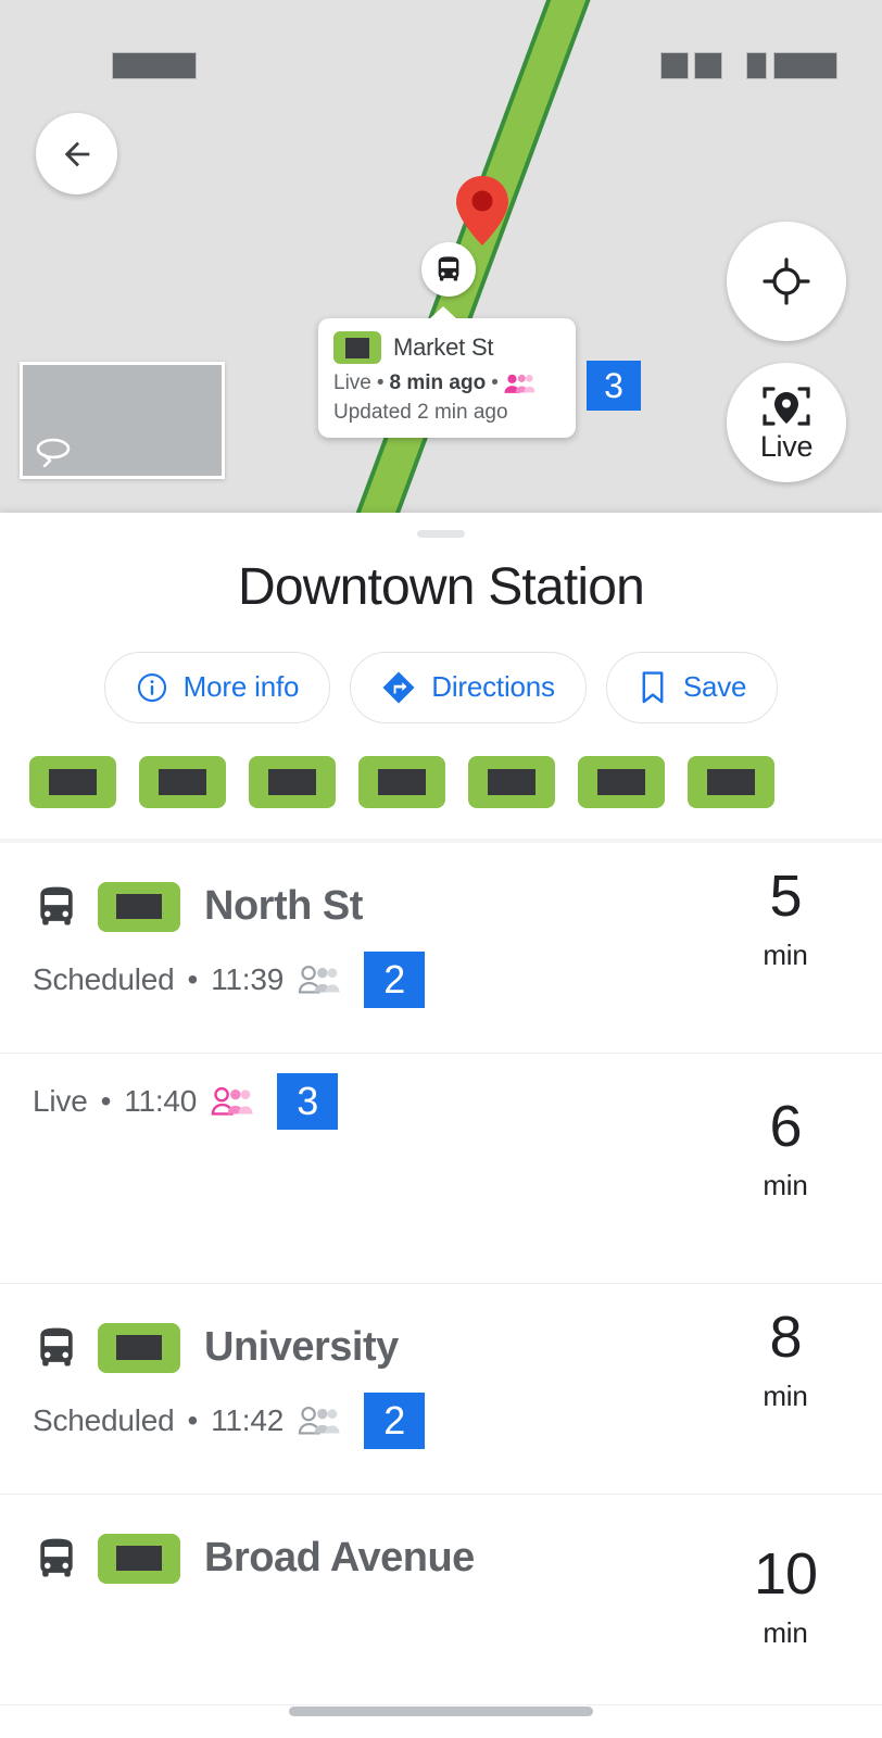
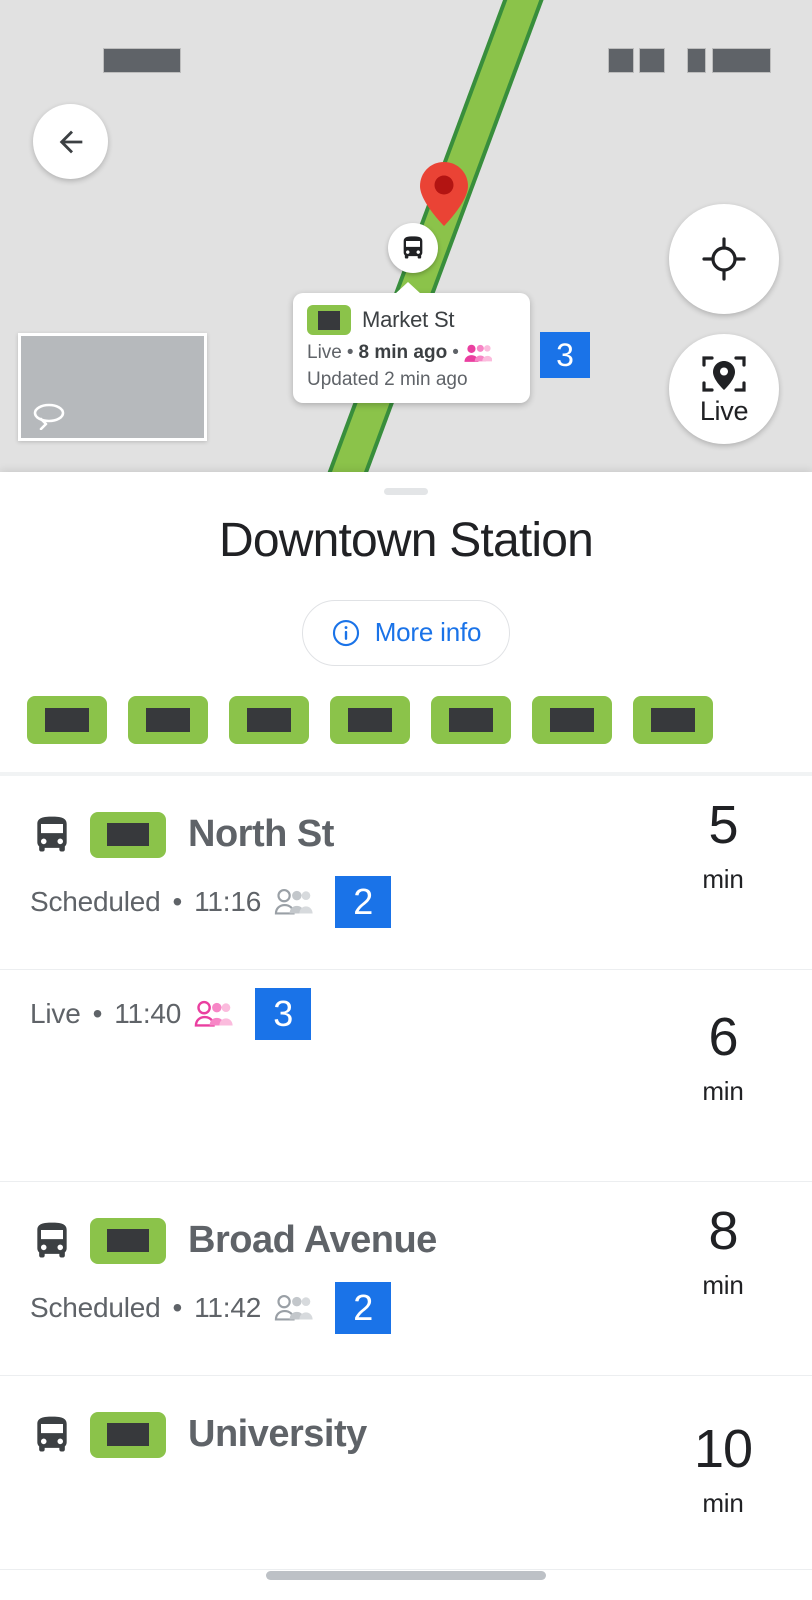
  Market St
  Live
  •
  8 min ago
  •
  Updated 2 min ago
  3
  Live
  Downtown Station
  More info
- Directions
- Save
  North St
  Scheduled
  •
- 11:39
+ 11:16
  2
  5
  min
  Live
  •
  11:40
  3
  6
  min
- University
+ Broad Avenue
  Scheduled
  •
  11:42
  2
  8
  min
- Broad Avenue
+ University
  10
  min
